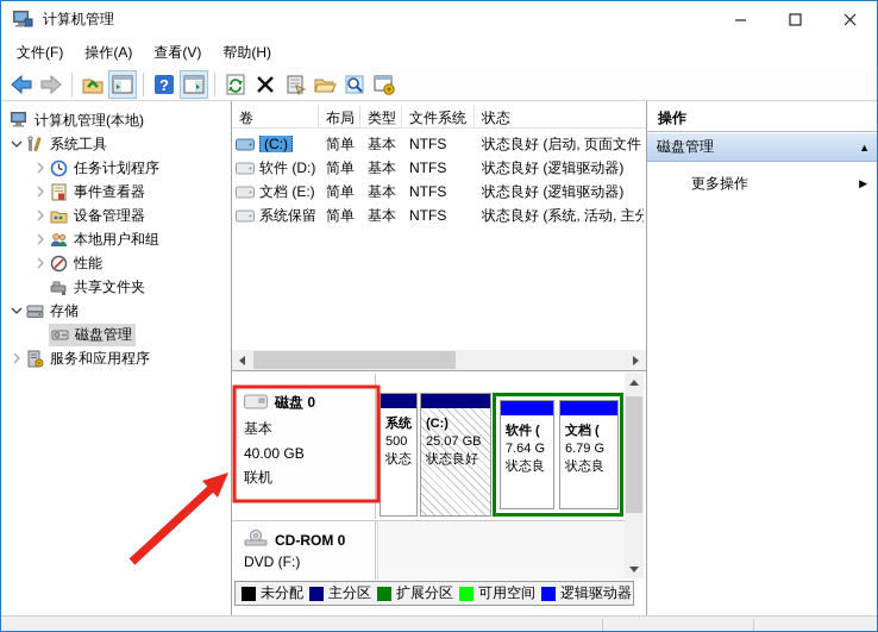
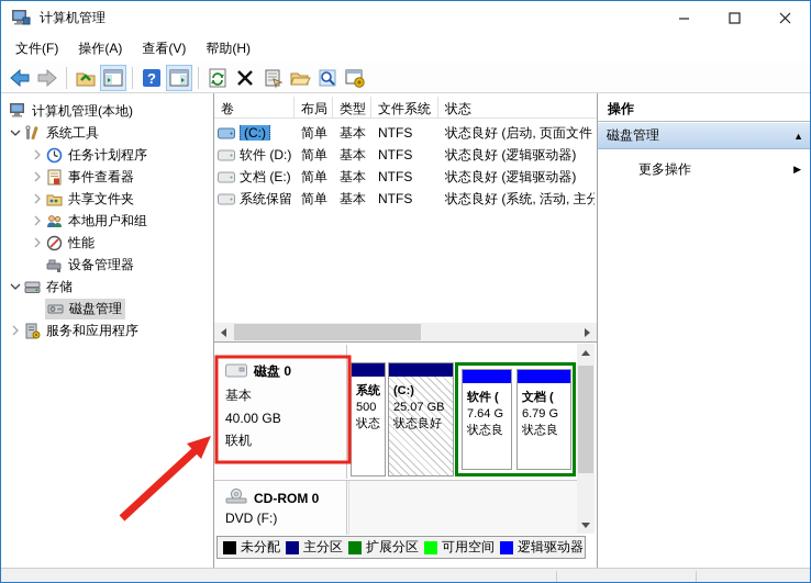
  计算机管理
  文件(F)
  操作(A)
  查看(V)
  帮助(H)
  ?
  计算机管理(本地)
  系统工具
  任务计划程序
  事件查看器
- 设备管理器
+ 共享文件夹
  本地用户和组
  性能
- 共享文件夹
+ 设备管理器
  存储
  磁盘管理
  服务和应用程序
  卷
  布局
  类型
  文件系统
  状态
  (C:)
  简单
  基本
  NTFS
  状态良好 (启动, 页面文件
  软件 (D:)
  简单
  基本
  NTFS
  状态良好 (逻辑驱动器)
  文档 (E:)
  简单
  基本
  NTFS
  状态良好 (逻辑驱动器)
  系统保留
  简单
  基本
  NTFS
  状态良好 (系统, 活动, 主分
  磁盘 0
  基本
  40.00 GB
  联机
  系统
  500
  状态
  (C:)
  25.07 GB
  状态良好
  软件 (
  7.64 G
  状态良
  文档 (
  6.79 G
  状态良
  CD-ROM 0
  DVD (F:)
  未分配
  主分区
  扩展分区
  可用空间
  逻辑驱动器
  操作
  磁盘管理
  ▲
  更多操作
  ▶
